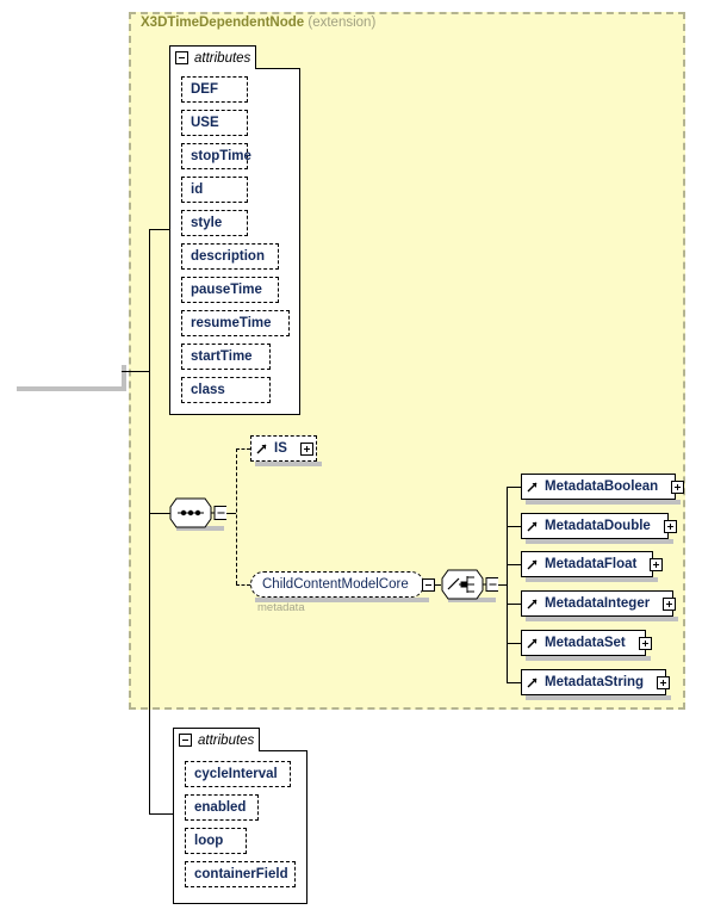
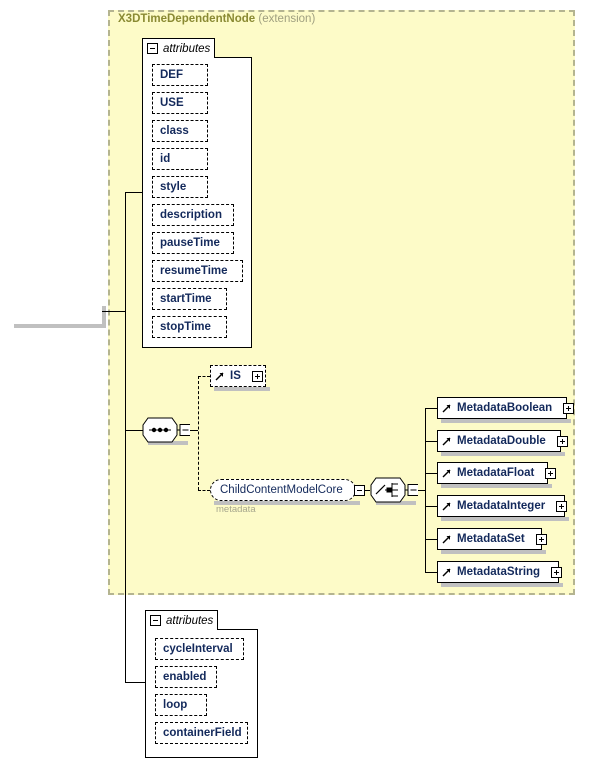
  X3DTimeDependentNode (extension)
  attributes
  DEF
  USE
- stopTime
+ class
  id
  style
  description
  pauseTime
  resumeTime
  startTime
- class
+ stopTime
  IS
  ChildContentModelCore
  metadata
  MetadataBoolean
  MetadataDouble
  MetadataFloat
  MetadataInteger
  MetadataSet
  MetadataString
  attributes
  cycleInterval
  enabled
  loop
  containerField
